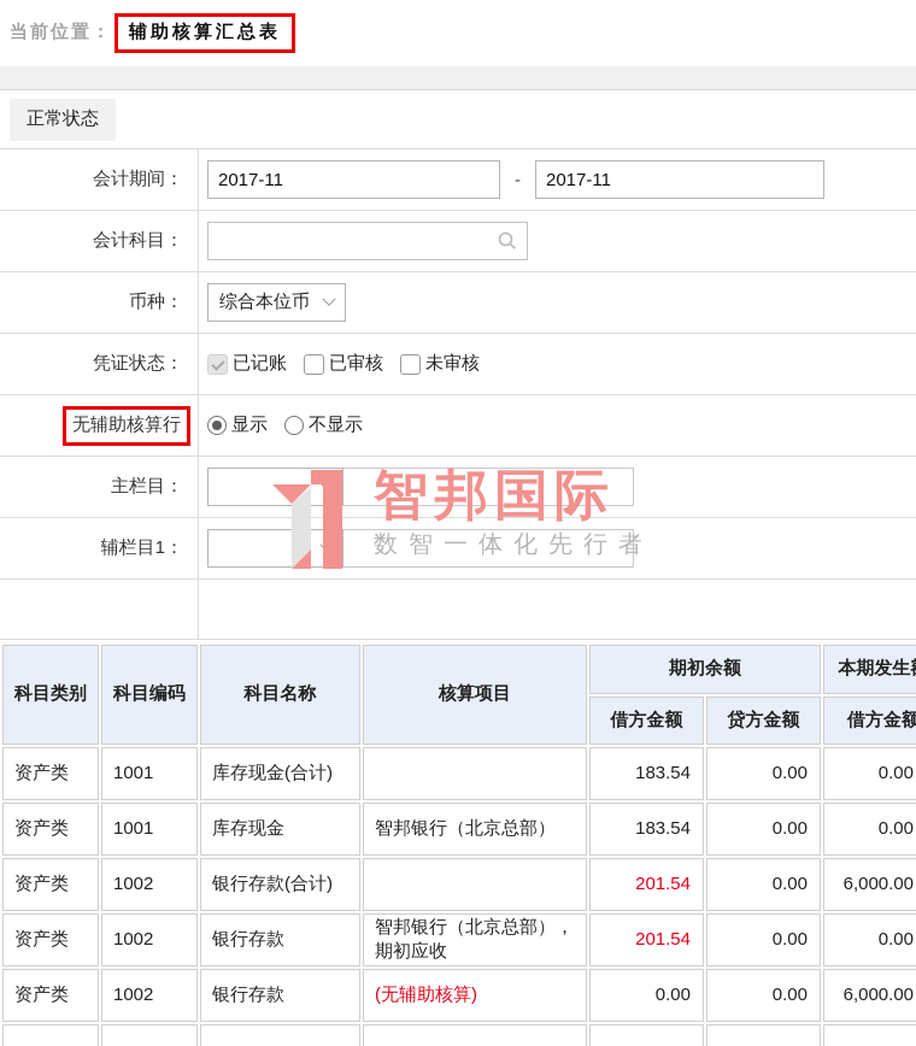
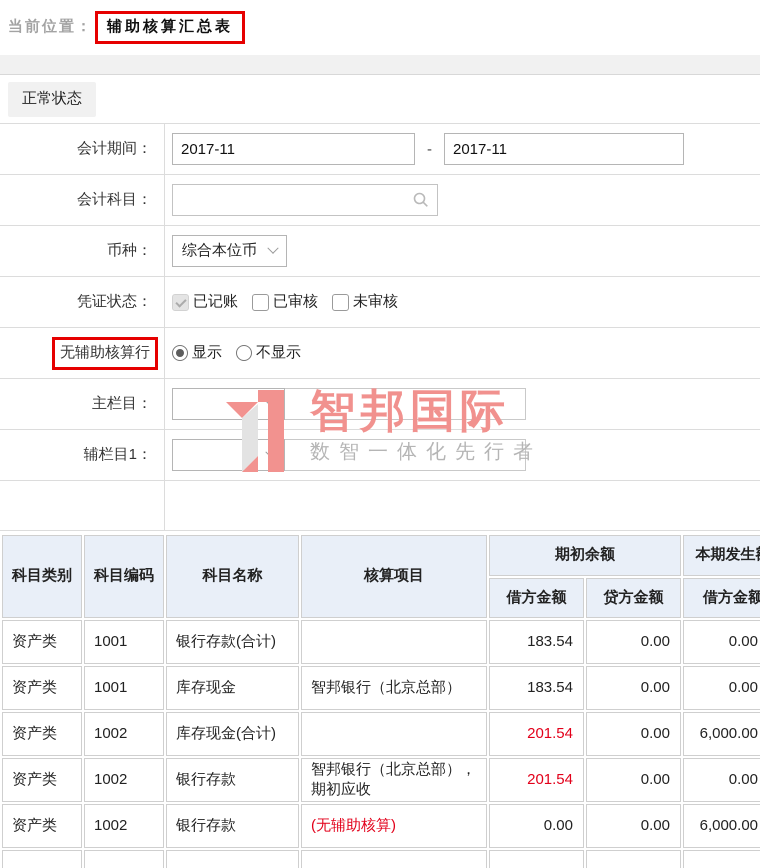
  当前位置：
  辅助核算汇总表
  正常状态
  会计期间：
  2017-11
  -
  2017-11
  会计科目：
  币种：
  综合本位币
  凭证状态：
  已记账
  已审核
  未审核
  无辅助核算行
  显示
  不显示
  主栏目：
  辅栏目1：
  智邦国际
  数智一体化先行者
  科目类别	科目编码	科目名称	核算项目	期初余额	本期发生
  借方金额	贷方金额	借方金额
- 资产类	1001	库存现金(合计)		183.54	0.00	0.00
+ 资产类	1001	银行存款(合计)		183.54	0.00	0.00
  资产类	1001	库存现金	智邦银行（北京总部）	183.54	0.00	0.00
- 资产类	1002	银行存款(合计)		201.54	0.00	6,000.00
+ 资产类	1002	库存现金(合计)		201.54	0.00	6,000.00
  资产类	1002	银行存款	智邦银行（北京总部），期初应收	201.54	0.00	0.00
  资产类	1002	银行存款	(无辅助核算)	0.00	0.00	6,000.00
